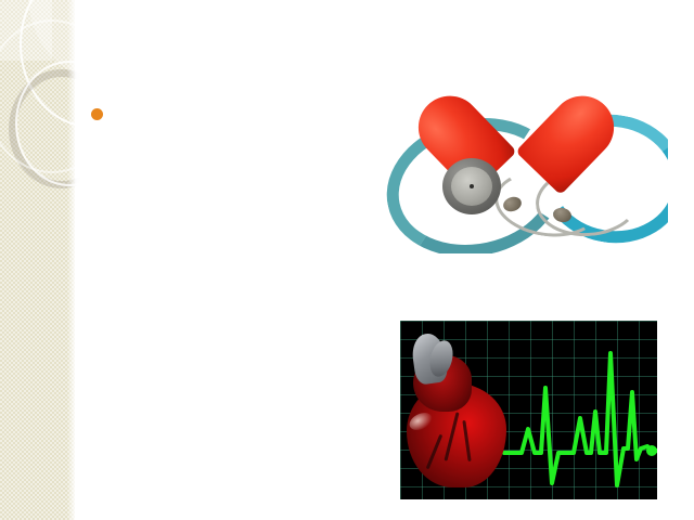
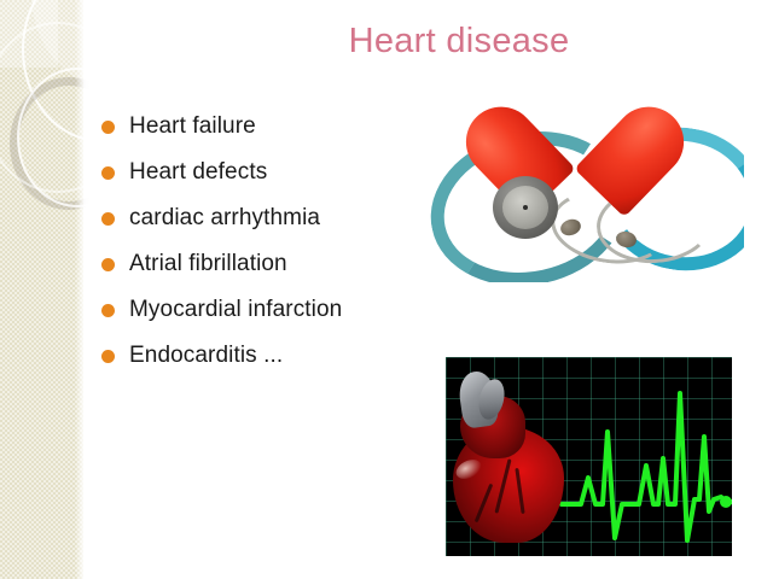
+ Heart disease
+ Heart failure
+ Heart defects
+ cardiac arrhythmia
+ Atrial fibrillation
+ Myocardial infarction
+ Endocarditis ...
